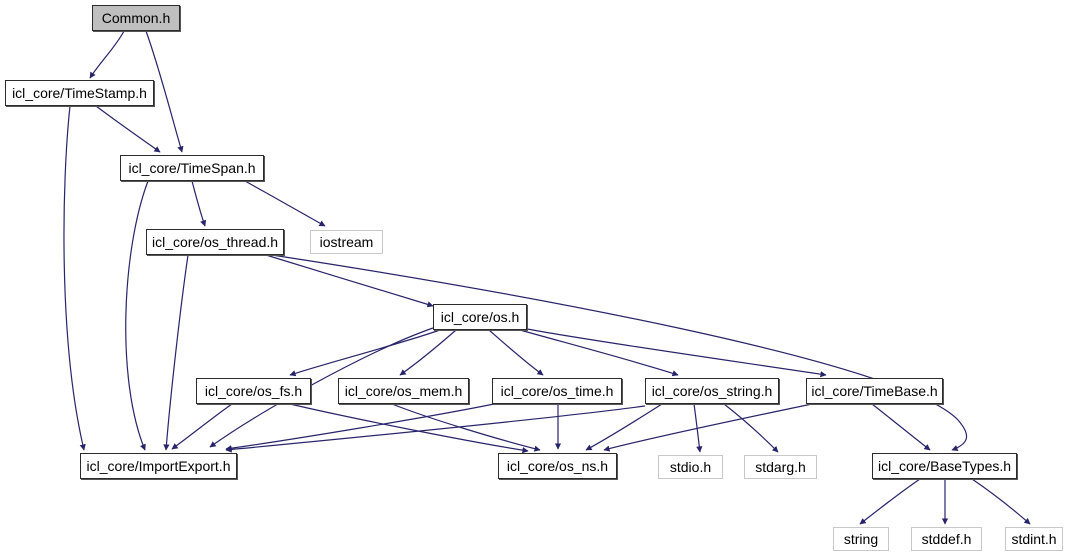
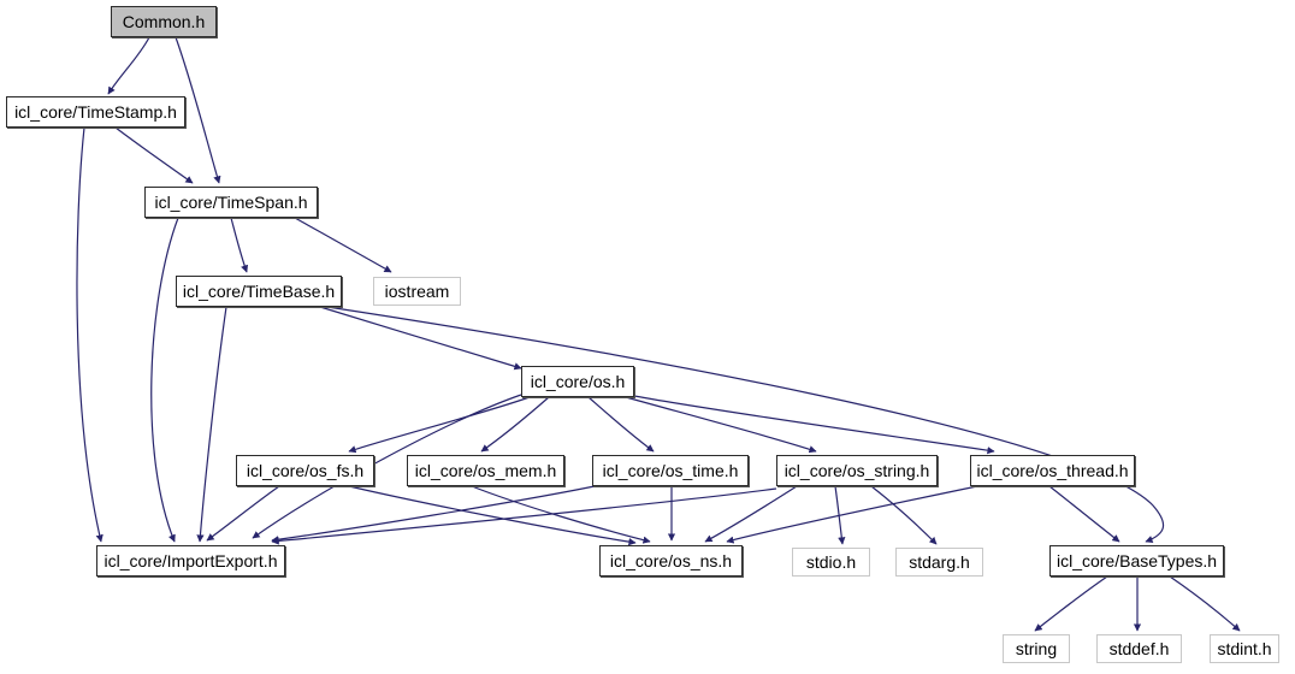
  Common.h
  icl_core/TimeStamp.h
  icl_core/TimeSpan.h
- icl_core/os_thread.h
+ icl_core/TimeBase.h
  iostream
  icl_core/os.h
  icl_core/os_fs.h
  icl_core/os_mem.h
  icl_core/os_time.h
  icl_core/os_string.h
- icl_core/TimeBase.h
+ icl_core/os_thread.h
  icl_core/ImportExport.h
  icl_core/os_ns.h
  stdio.h
  stdarg.h
  icl_core/BaseTypes.h
  string
  stddef.h
  stdint.h
